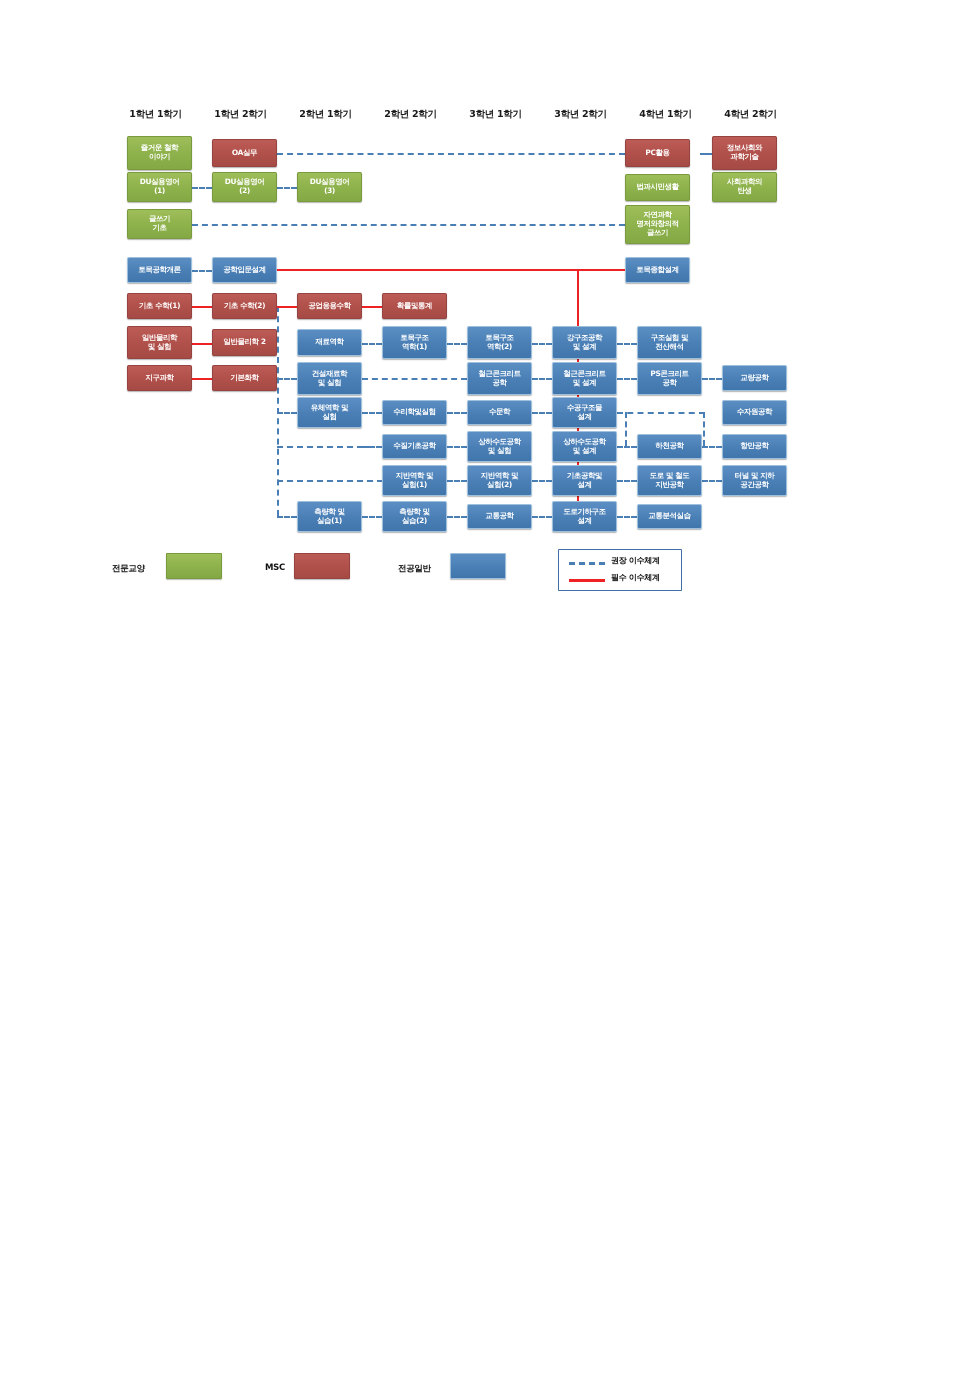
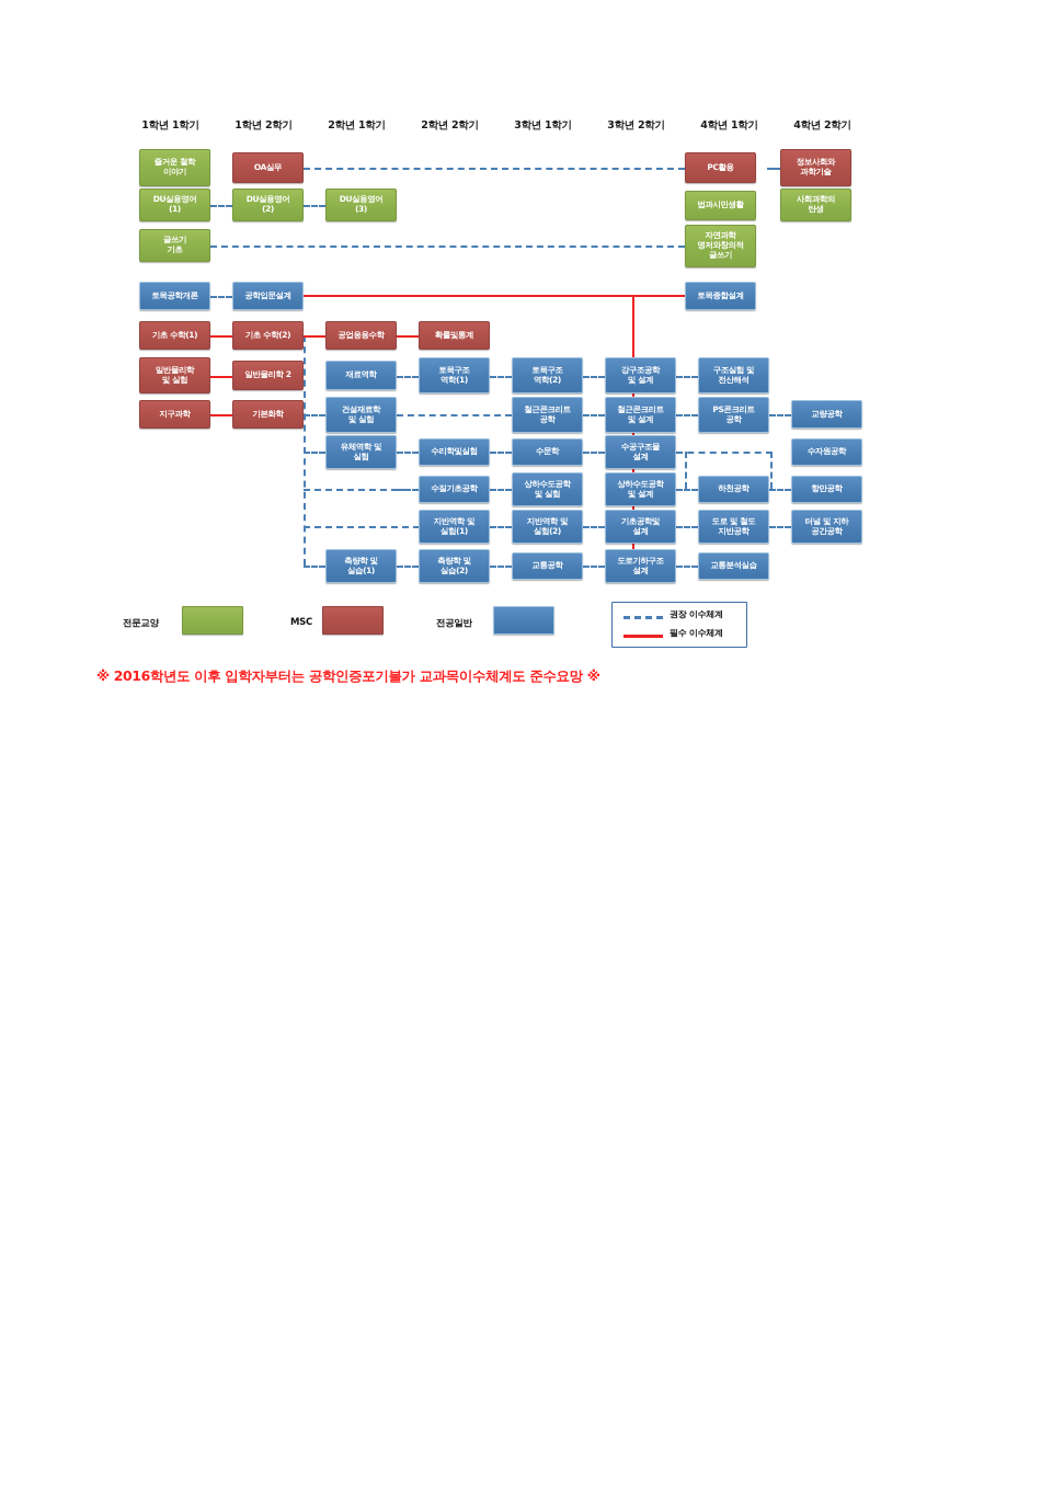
  1학년 1학기
  1학년 2학기
  2학년 1학기
  2학년 2학기
  3학년 1학기
  3학년 2학기
  4학년 1학기
  4학년 2학기
  즐거운 철학
  이야기
  OA실무
  PC활용
  정보사회와
  과학기술
  DU실용영어
  (1)
  DU실용영어
  (2)
  DU실용영어
  (3)
  법과시민생활
  사회과학의
  탄생
  글쓰기
  기초
  자연과학
  명저와창의적
  글쓰기
  토목공학개론
  공학입문설계
  토목종합설계
  기초 수학(1)
  기초 수학(2)
  공업응용수학
  확률및통계
  일반물리학
  및 실험
  일반물리학 2
  재료역학
  토목구조
  역학(1)
  토목구조
  역학(2)
  강구조공학
  및 설계
  구조실험 및
  전산해석
  지구과학
  기본화학
  건설재료학
  및 실험
  철근콘크리트
  공학
  철근콘크리트
  및 설계
  PS콘크리트
  공학
  교량공학
  유체역학 및
  실험
  수리학및실험
  수문학
  수공구조물
  설계
  수자원공학
  수질기초공학
  상하수도공학
  및 실험
  상하수도공학
  및 설계
  하천공학
  항만공학
  지반역학 및
  실험(1)
  지반역학 및
  실험(2)
  기초공학및
  설계
  도로 및 철도
  지반공학
  터널 및 지하
  공간공학
  측량학 및
  실습(1)
  측량학 및
  실습(2)
  교통공학
  도로기하구조
  설계
  교통분석실습
  전문교양
  MSC
  전공일반
  권장 이수체계
  필수 이수체계
+ ※ 2016학년도 이후 입학자부터는 공학인증포기불가 교과목이수체계도 준수요망 ※
